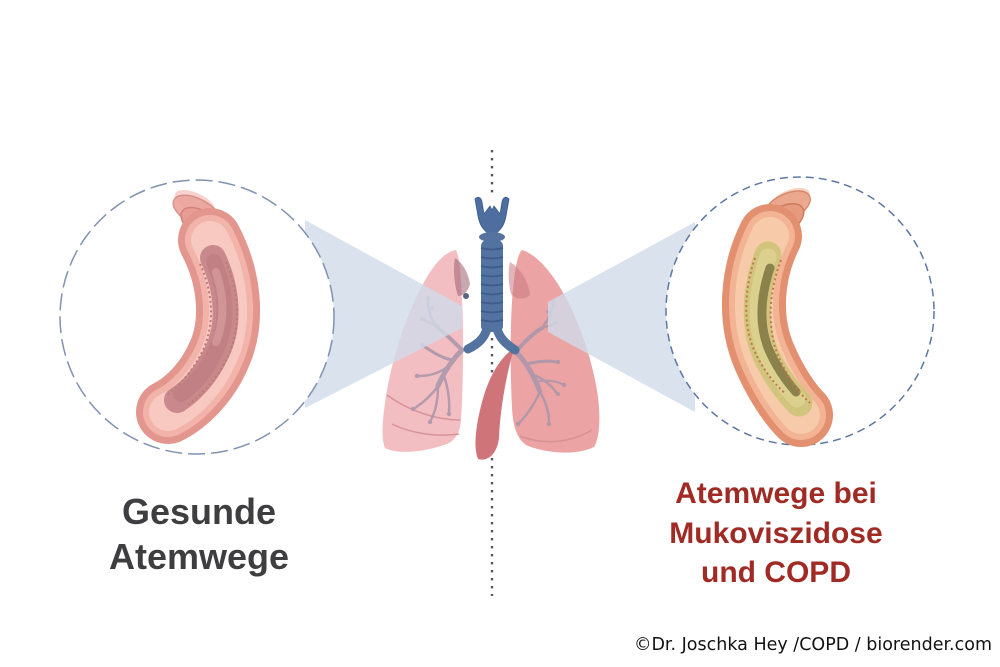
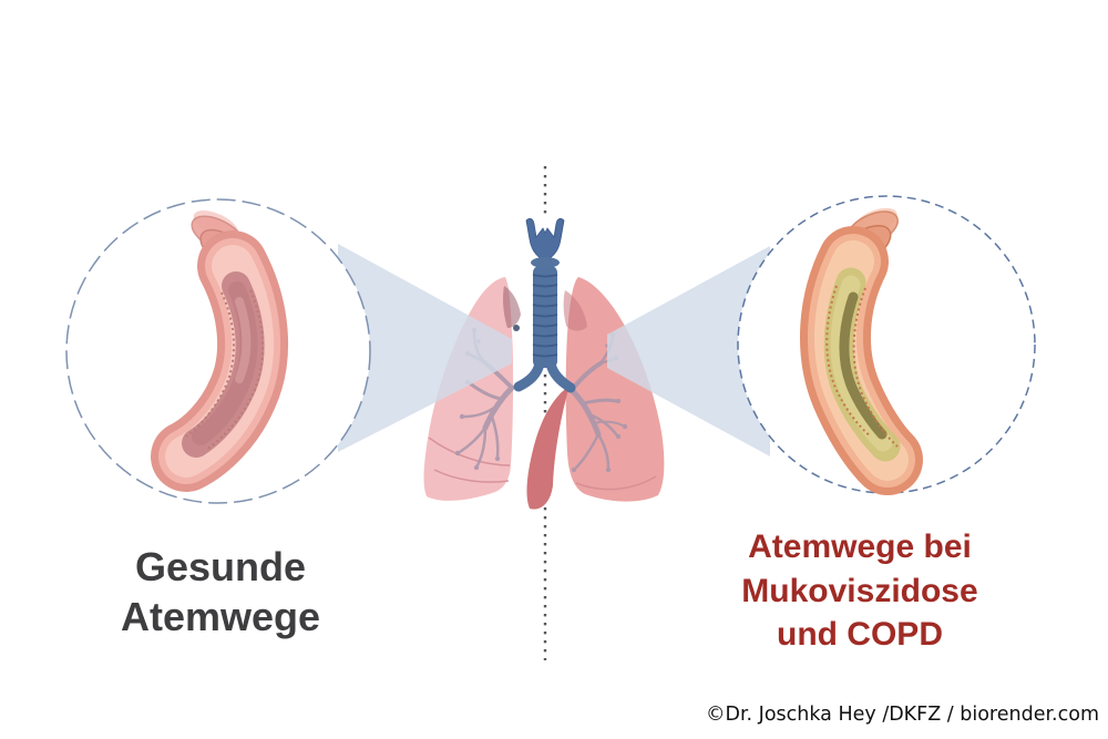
  Gesunde
  Atemwege
  Atemwege bei
  Mukoviszidose
  und COPD
- ©Dr. Joschka Hey /COPD / biorender.com
+ ©Dr. Joschka Hey /DKFZ / biorender.com
